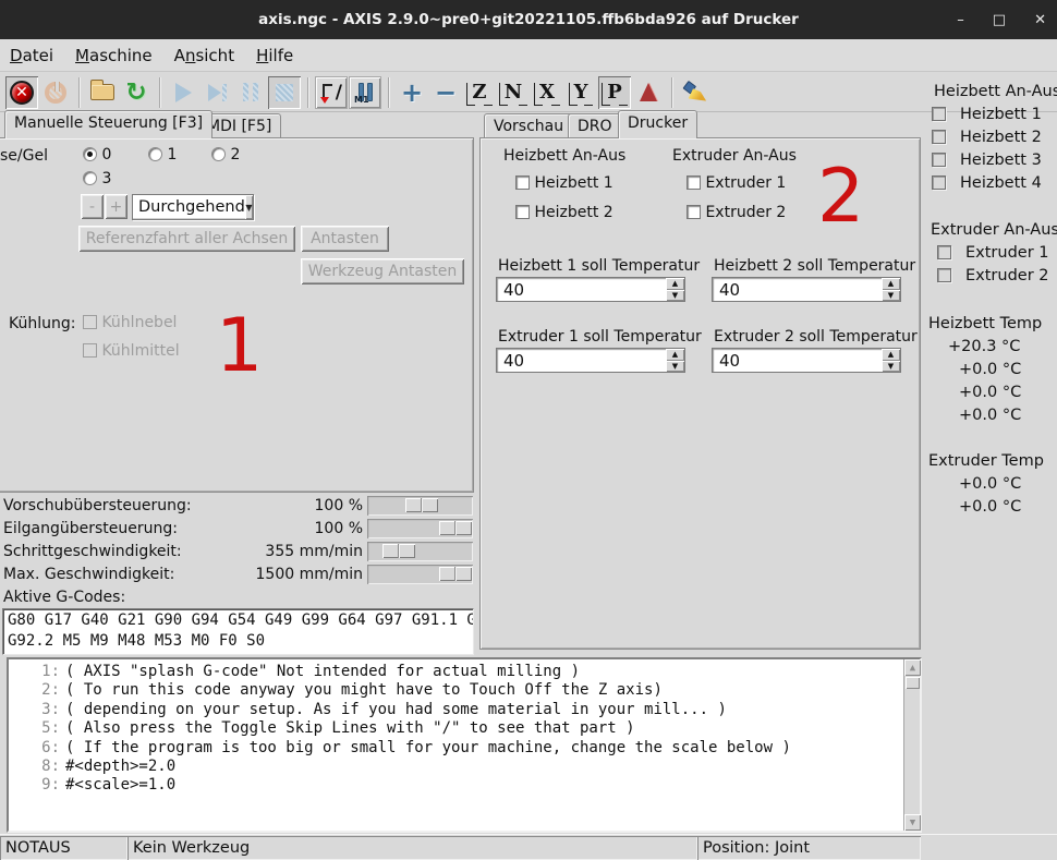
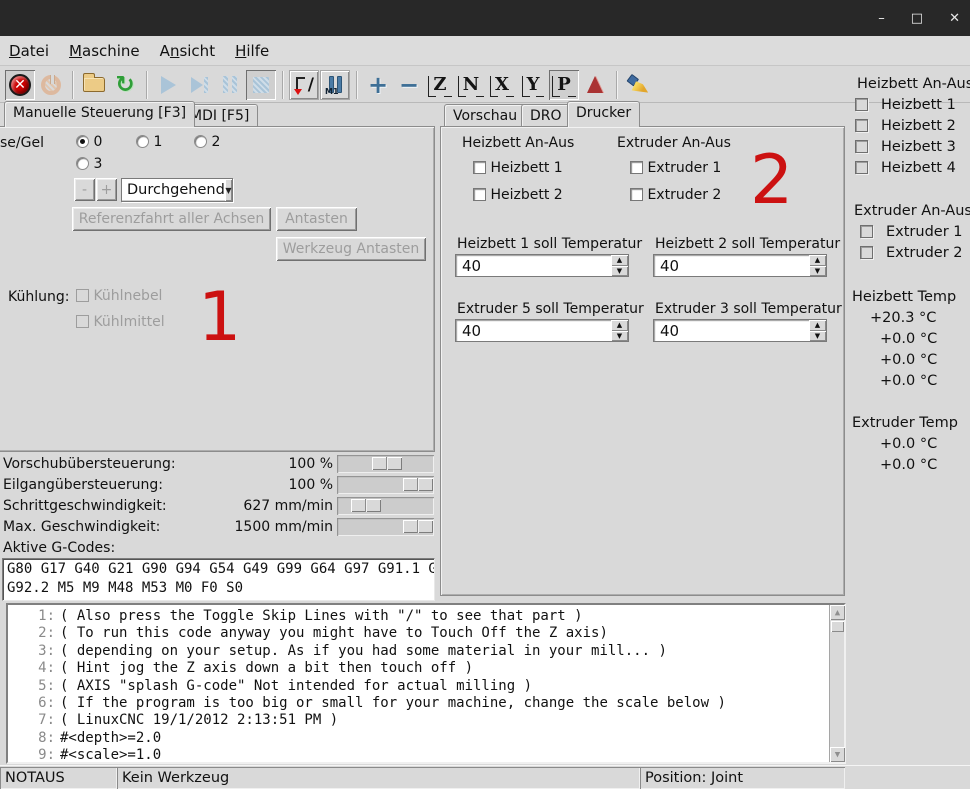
- axis.ngc - AXIS 2.9.0~pre0+git20221105.ffb6bda926 auf Drucker
  –
  □
  ✕
  Datei
  Maschine
  Ansicht
  Hilfe
  ✕
  ↻
  /
  M1
  +
  −
  Z
  N
  X
  Y
  P
  Manuelle Steuerung [F3]
  MDI [F5]
  se/Gel
  0
  1
  2
  3
  -
  +
  Durchgehend
  ▼
  Referenzfahrt aller Achsen
  Antasten
  Werkzeug Antasten
  Kühlung:
  Kühlnebel
  Kühlmittel
  1
  Vorschubübersteuerung:
  100 %
  Eilgangübersteuerung:
  100 %
  Schrittgeschwindigkeit:
- 355 mm/min
+ 627 mm/min
  Max. Geschwindigkeit:
  1500 mm/min
  Aktive G-Codes:
  G80 G17 G40 G21 G90 G94 G54 G49 G99 G64 G97 G91.1 G
  G92.2 M5 M9 M48 M53 M0 F0 S0
  Vorschau
  DRO
  Drucker
  Heizbett An-Aus
  Extruder An-Aus
  Heizbett 1
  Heizbett 2
  Extruder 1
  Extruder 2
  2
  Heizbett 1 soll Temperatur
  Heizbett 2 soll Temperatur
  40
  ▲
  ▼
  40
  ▲
  ▼
- Extruder 1 soll Temperatur
+ Extruder 5 soll Temperatur
- Extruder 2 soll Temperatur
+ Extruder 3 soll Temperatur
  40
  ▲
  ▼
  40
  ▲
  ▼
  Heizbett An-Aus
  Heizbett 1
  Heizbett 2
  Heizbett 3
  Heizbett 4
  Extruder An-Aus
  Extruder 1
  Extruder 2
  Heizbett Temp
  +20.3 °C
  +0.0 °C
  +0.0 °C
  +0.0 °C
  Extruder Temp
  +0.0 °C
  +0.0 °C
  1:
- ( AXIS "splash G-code" Not intended for actual milling )
+ ( Also press the Toggle Skip Lines with "/" to see that part )
  2:
  ( To run this code anyway you might have to Touch Off the Z axis)
  3:
  ( depending on your setup. As if you had some material in your mill... )
+ 4:
+ ( Hint jog the Z axis down a bit then touch off )
  5:
- ( Also press the Toggle Skip Lines with "/" to see that part )
+ ( AXIS "splash G-code" Not intended for actual milling )
  6:
  ( If the program is too big or small for your machine, change the scale below )
+ 7:
+ ( LinuxCNC 19/1/2012 2:13:51 PM )
  8:
  #<depth>=2.0
  9:
  #<scale>=1.0
  ▲
  ▼
  NOTAUS
  Kein Werkzeug
  Position: Joint
